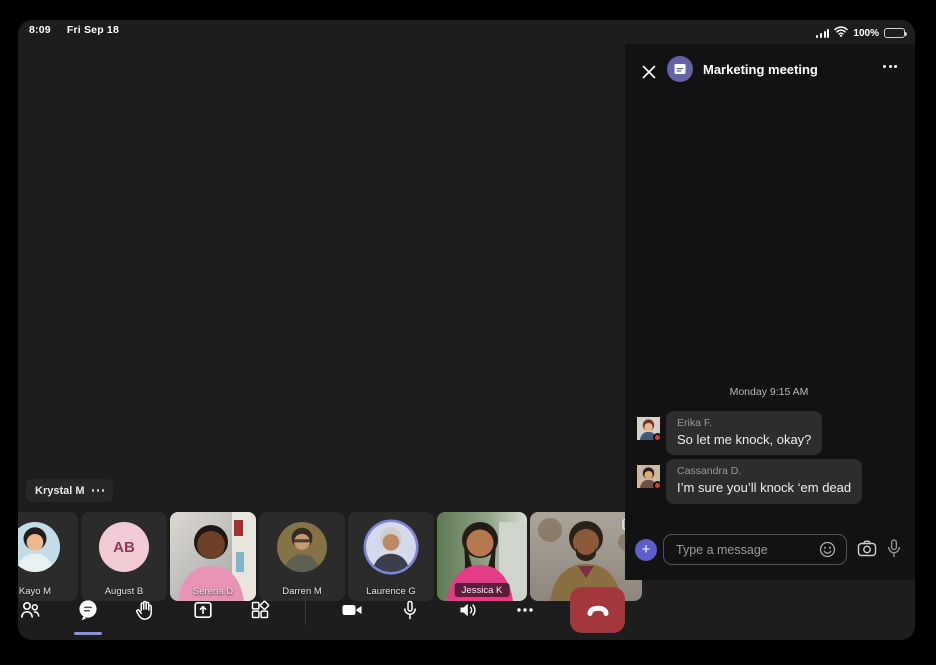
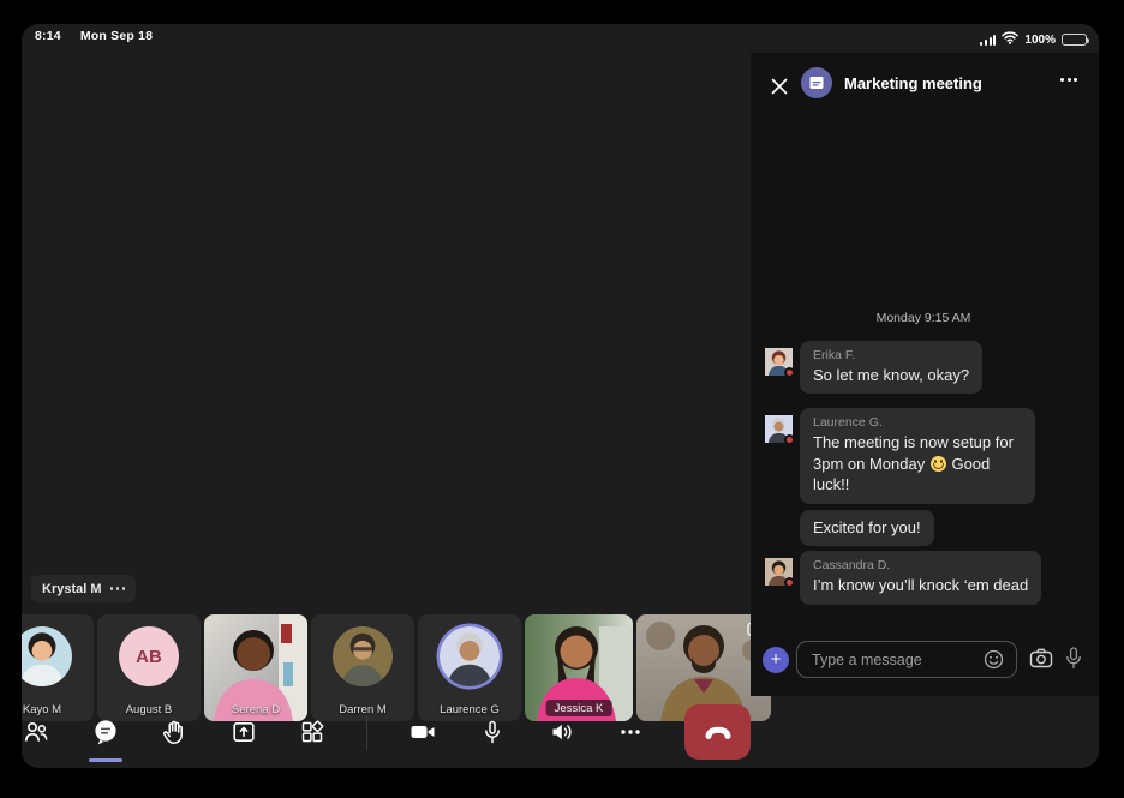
- 8:09
+ 8:14
- Fri Sep 18
+ Mon Sep 18
  100%
  Krystal M
  Kayo M
  AB
  August B
  Serena D
  Darren M
  Laurence G
  Jessica K
  Marketing meeting
  Monday 9:15 AM
  Erika F.
- So let me knock, okay?
+ So let me know, okay?
+ Laurence G.
+ The meeting is now setup for 3pm on Monday Good luck!!
+ Excited for you!
  Cassandra D.
- I’m sure you’ll knock ‘em dead
+ I’m know you’ll knock ‘em dead
  +
  Type a message
